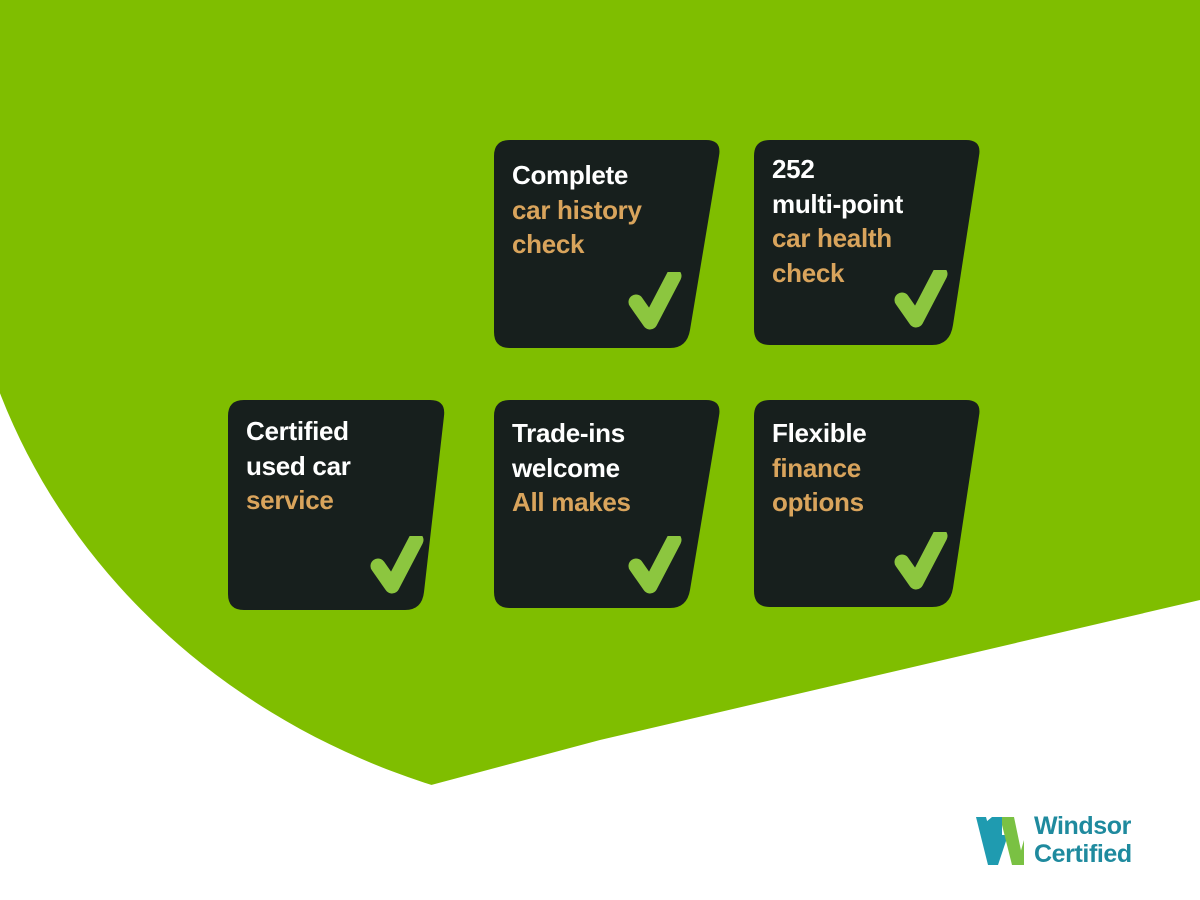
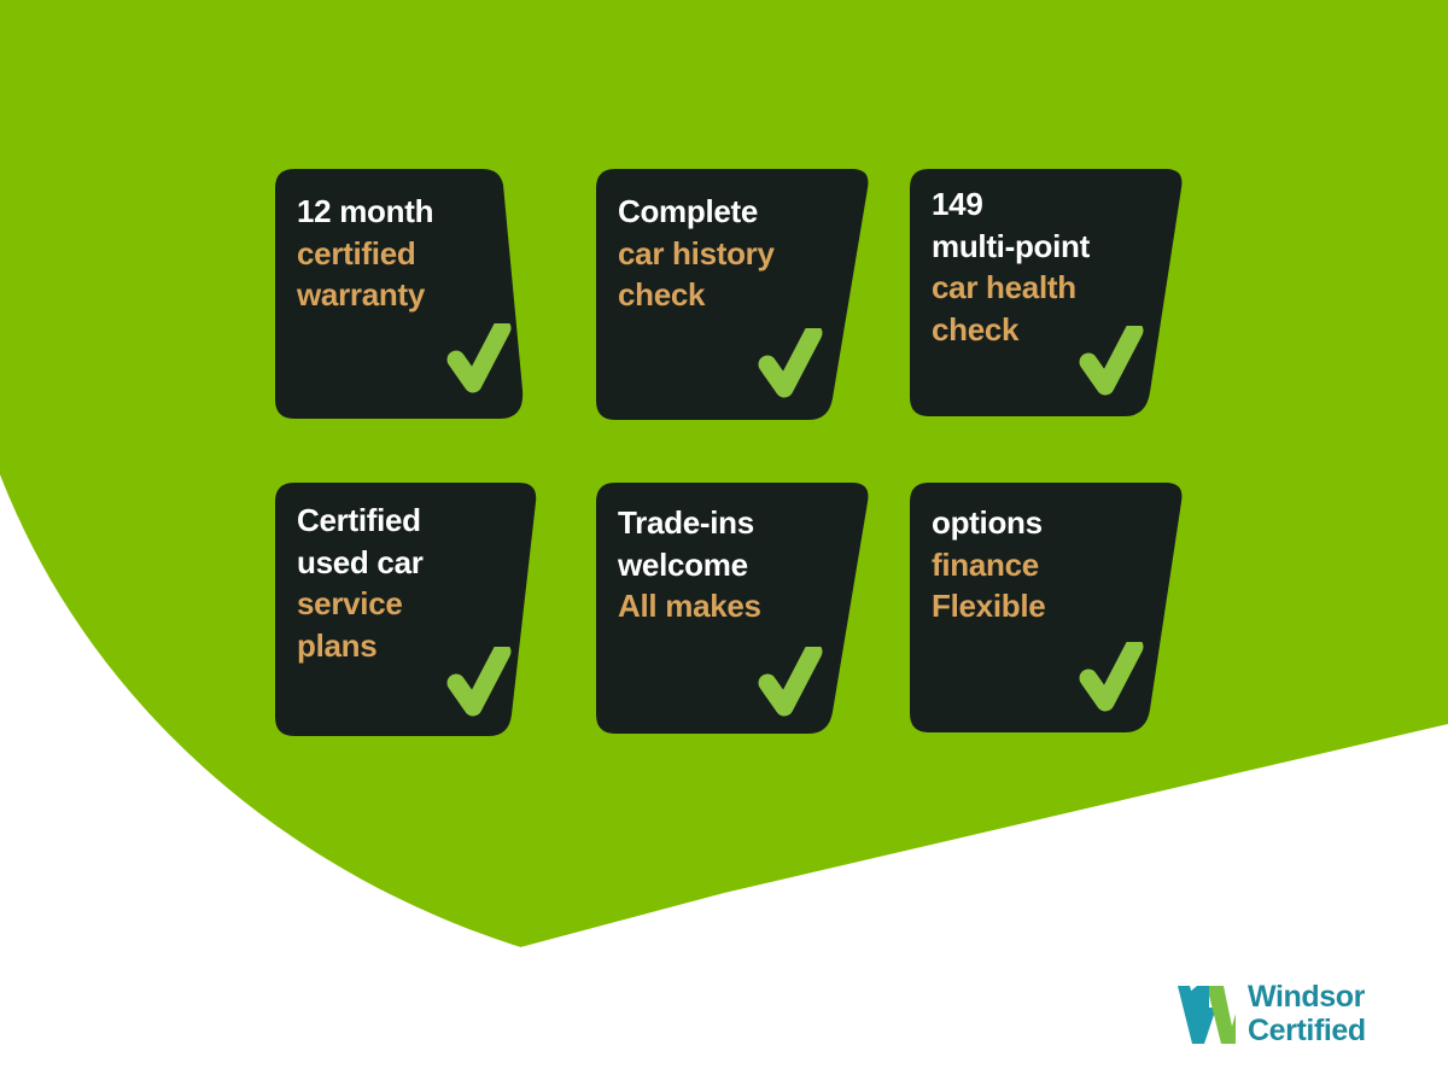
+ 12 month
+ certified
+ warranty
  Complete
  car history
  check
- 252
+ 149
  multi-point
  car health
  check
  Certified
  used car
  service
+ plans
  Trade-ins
  welcome
  All makes
- Flexible
+ options
  finance
- options
+ Flexible
  Windsor
  Certified
